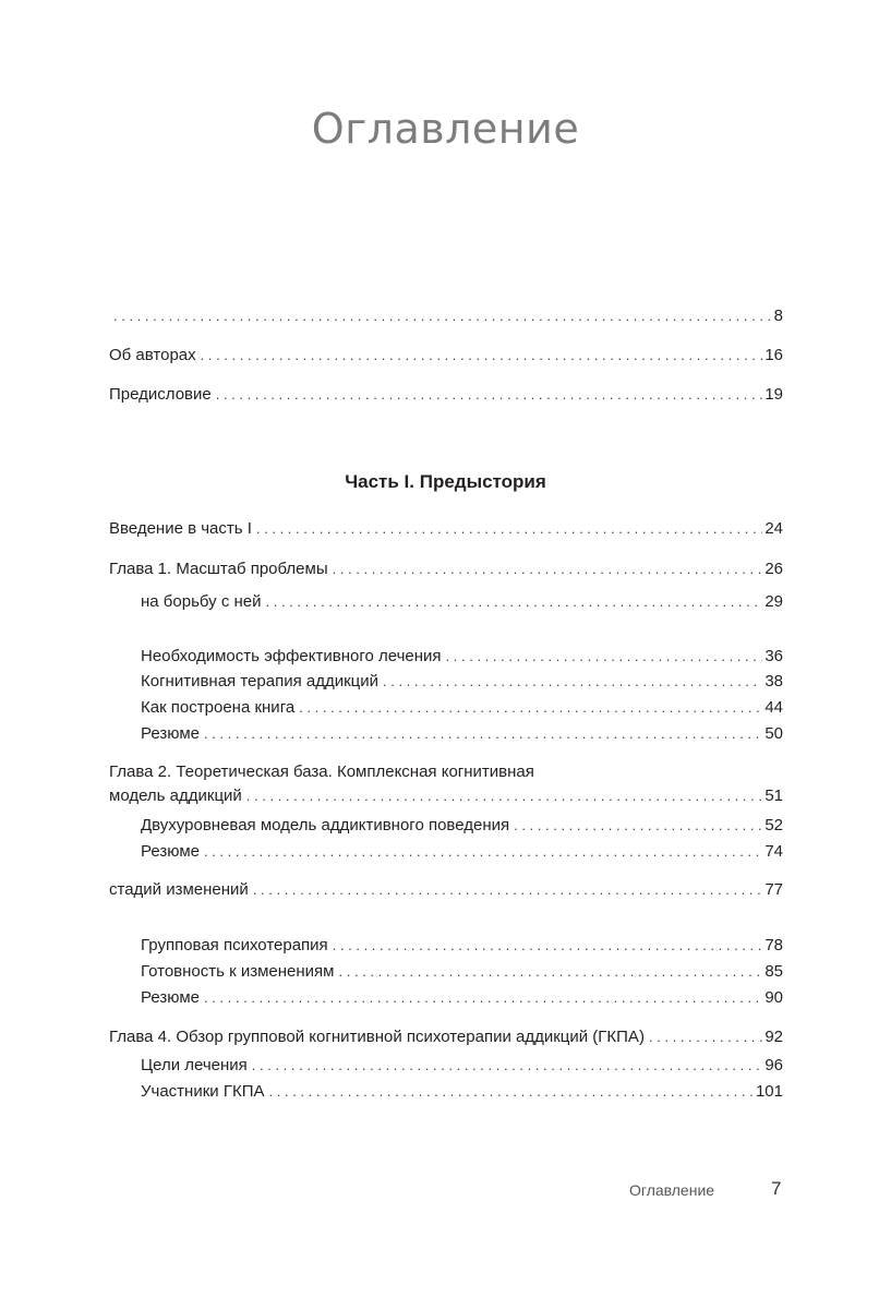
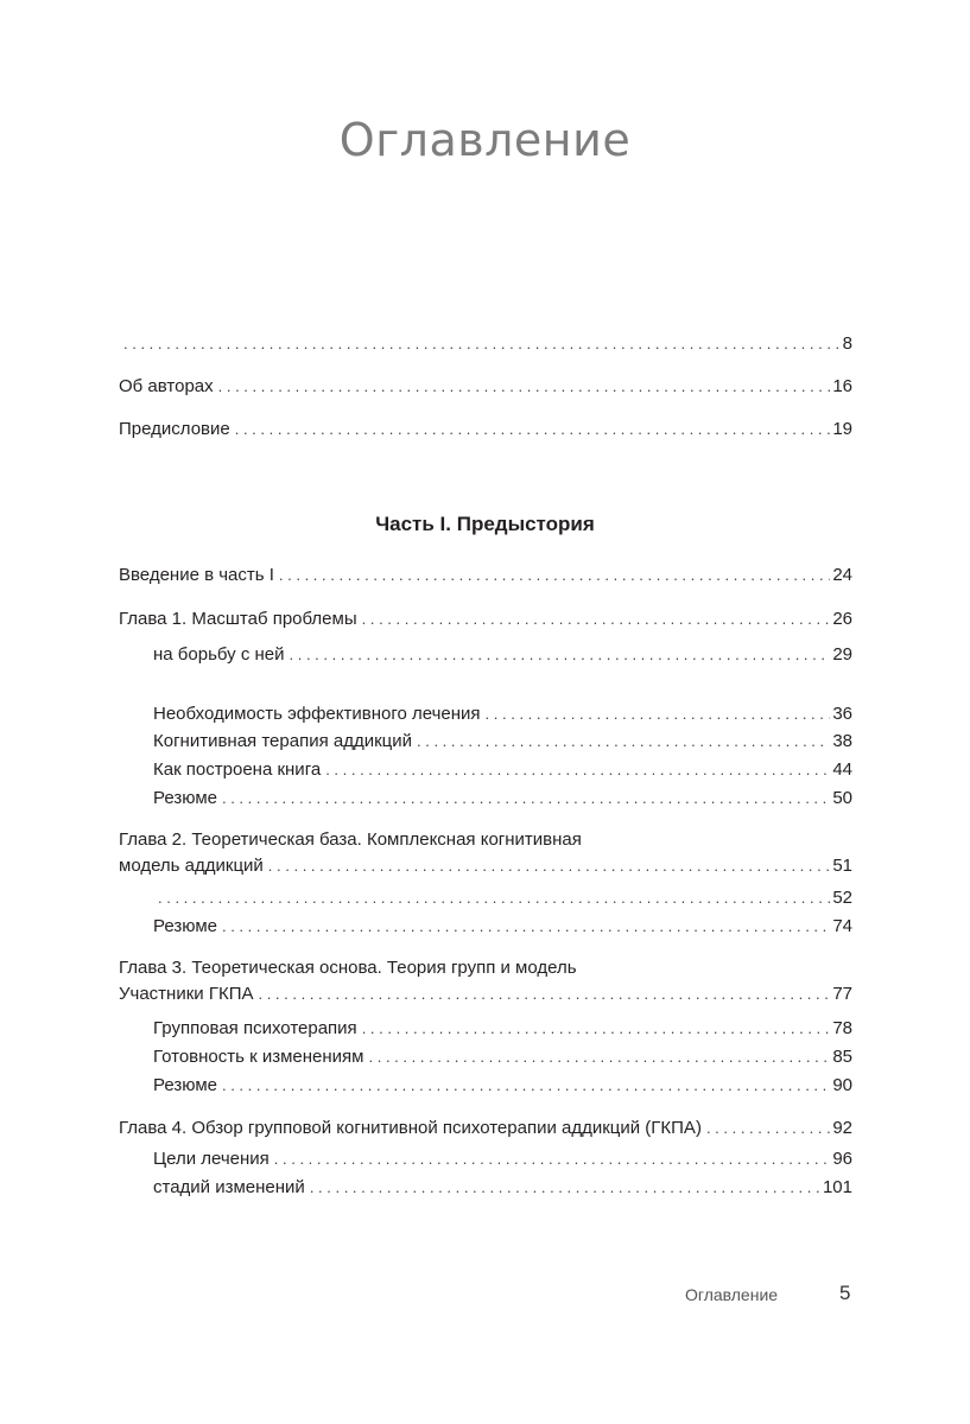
  Оглавление
  8
  Об авторах
  16
  Предисловие
  19
  Введение в часть I
  24
  Глава 1. Масштаб проблемы
  26
  на борьбу с ней
  29
  Необходимость эффективного лечения
  36
  Когнитивная терапия аддикций
  38
  Как построена книга
  44
  Резюме
  50
  Глава 2. Теоретическая база. Комплексная когнитивная
  модель аддикций
  51
- Двухуровневая модель аддиктивного поведения
  52
  Резюме
  74
+ Глава 3. Теоретическая основа. Теория групп и модель
- стадий изменений
+ Участники ГКПА
  77
  Групповая психотерапия
  78
  Готовность к изменениям
  85
  Резюме
  90
  Глава 4. Обзор групповой когнитивной психотерапии аддикций (ГКПА)
  92
  Цели лечения
  96
- Участники ГКПА
+ стадий изменений
  101
  Часть I. Предыстория
  Оглавление
- 7
+ 5
